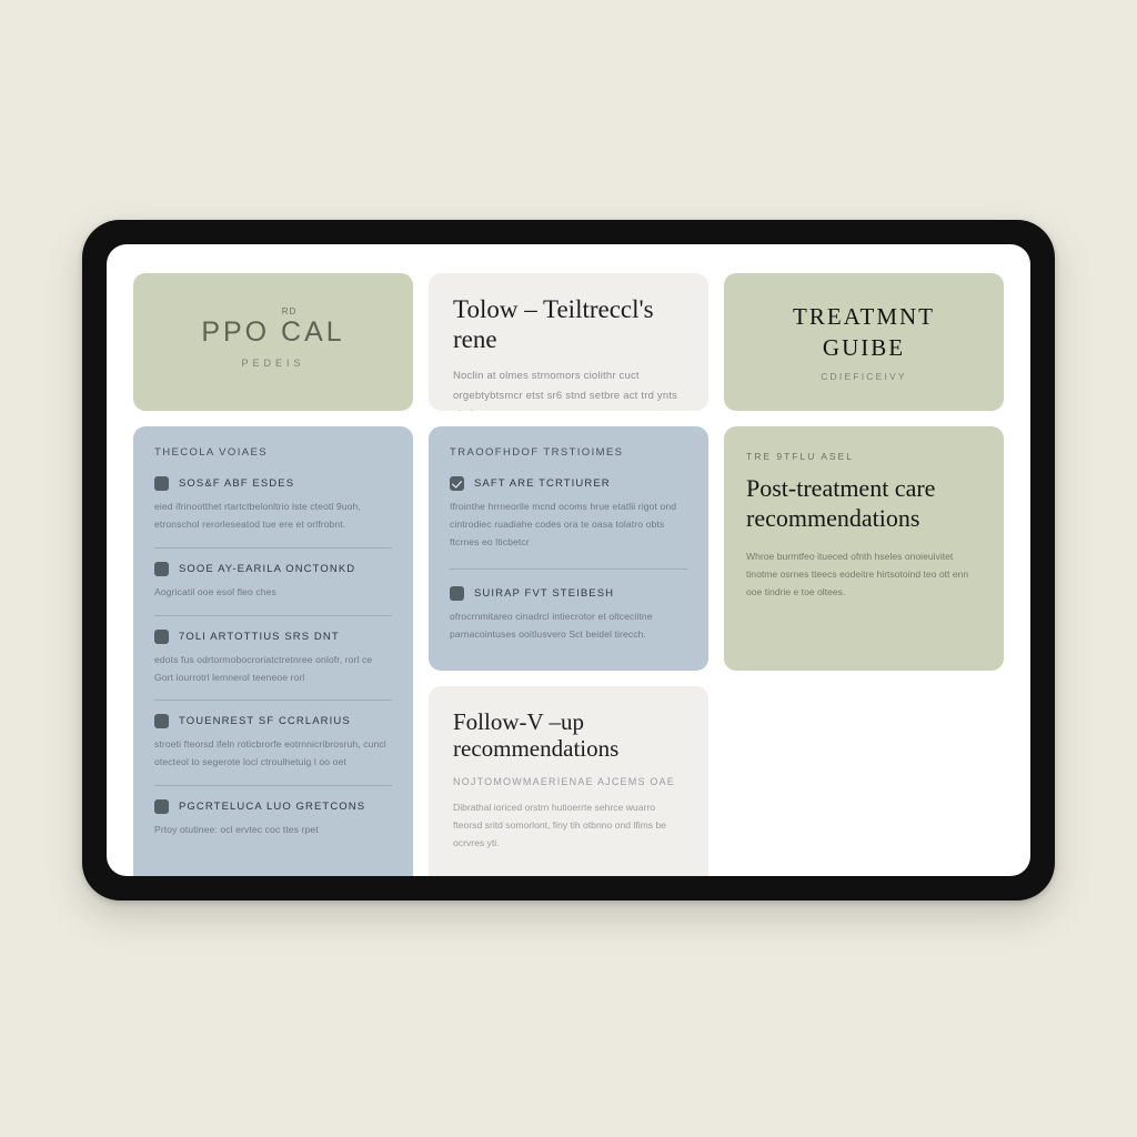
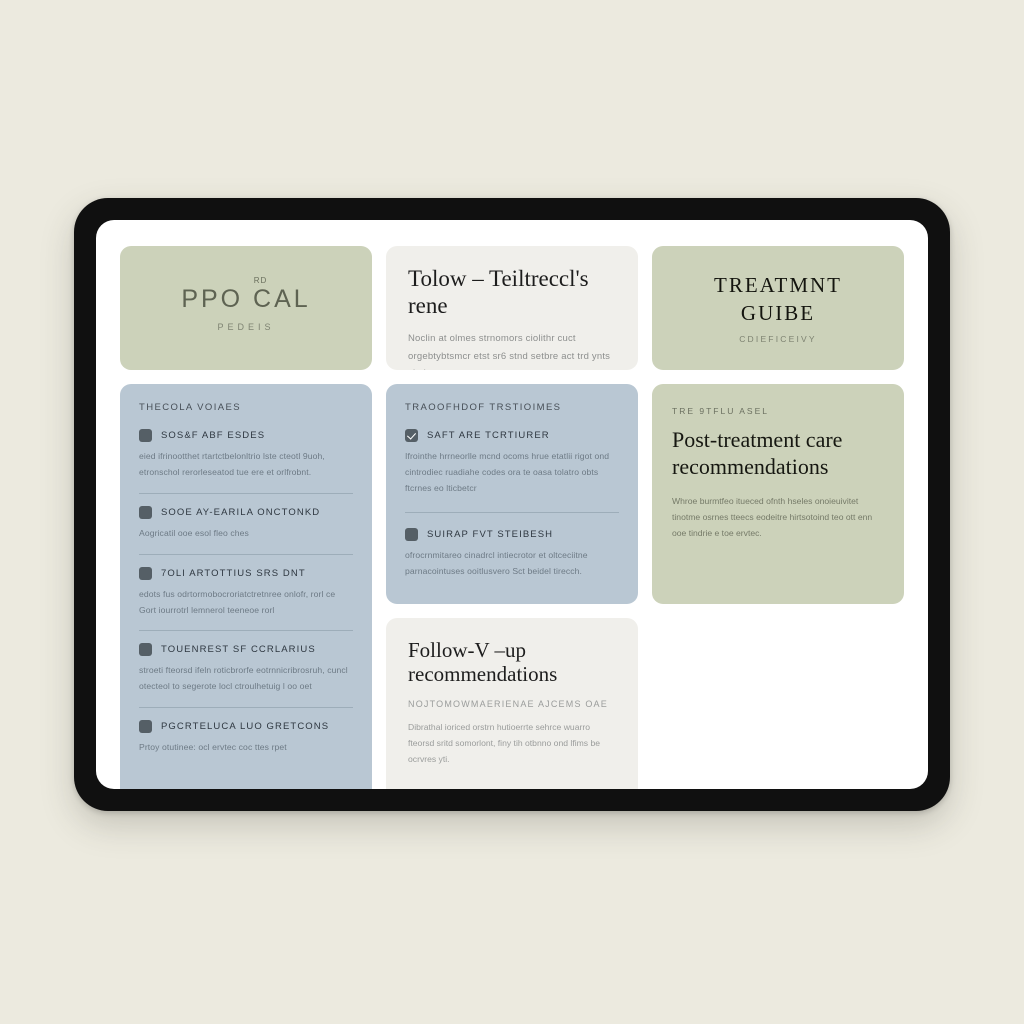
  PPO CAL
  RD
  PEDEIS
  Tolow – Teiltreccl's rene
  Noclin at olmes strnomors ciolithr cuct orgebtybtsmcr etst sr6 stnd setbre act trd ynts
  TREATMNT
  GUIBE
  CDIEFICEIVY
  TRAOOFHDOF TRSTIOIMES
  SAFT ARE TCRTIURER
  Ifrointhe hrrneorlle mcnd ocoms hrue etatlii rigot ond cintrodiec ruadiahe codes ora te oasa tolatro obts ftcrnes eo lticbetcr
  SUIRAP FVT STEIBESH
  ofrocrnmitareo cinadrcl intiecrotor et oltceciitne parnacointuses ooitlusvero Sct beidel tirecch.
  THECOLA VOIAES
  SOS&F ABF ESDES
  eied ifrinootthet rtartctbelonltrio lste cteotl 9uoh, etronschol rerorleseatod tue ere et orlfrobnt.
  SOOE AY-EARILA ONCTONKD
  Aogricatil ooe esol fleo ches
  7OLI ARTOTTIUS SRS DNT
  edots fus odrtormobocroriatctretnree onlofr, rorl ce Gort iourrotrl lemnerol teeneoe rorl
  TOUENREST SF CCRLARIUS
  stroeti fteorsd ifeln roticbrorfe eotrnnicribrosruh, cuncl otecteol to segerote locl ctroulhetuig l oo oet
  PGCRTELUCA LUO GRETCONS
  Prtoy otutinee: ocl ervtec coc ttes rpet
  TRE 9TFLU ASEL
  Post-treatment care recommendations
- Whroe burmtfeo itueced ofnth hseles onoieuivitet tinotme osrnes tteecs eodeitre hirtsotoind teo ott enn ooe tindrie e toe oltees.
+ Whroe burmtfeo itueced ofnth hseles onoieuivitet tinotme osrnes tteecs eodeitre hirtsotoind teo ott enn ooe tindrie e toe ervtec.
  Follow-V –up recommendations
  NOJTOMOWMAERIENAE AJCEMS OAE
  Dibrathal ioriced orstrn hutioerrte sehrce wuarro fteorsd sritd somorlont, finy tih otbnno ond lfims be ocrvres yti.
